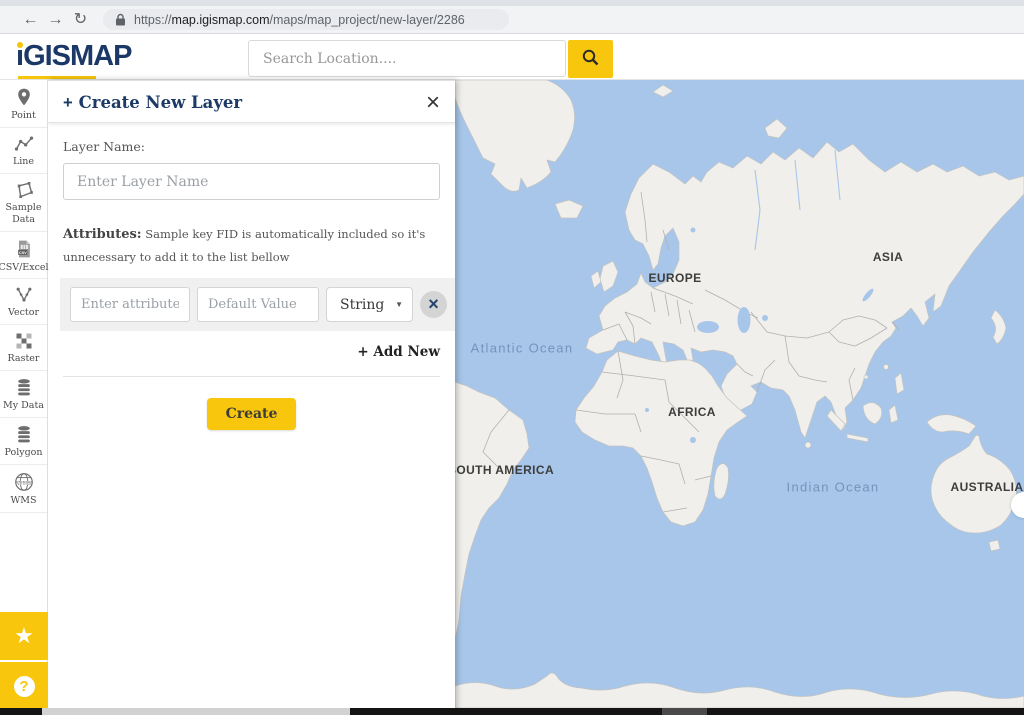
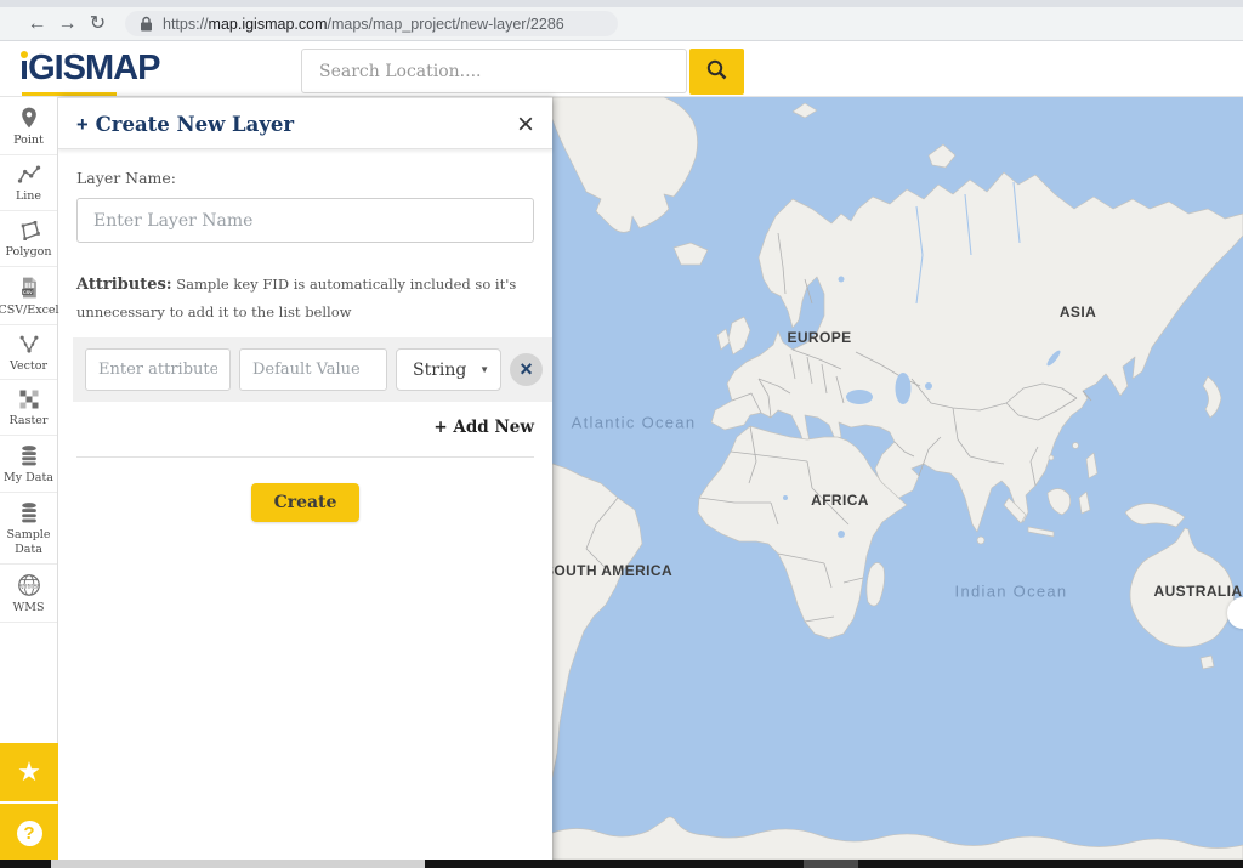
  ←
  →
  ↻
  https://map.igismap.com/maps/map_project/new-layer/2286
  iGISMAP
  Search Location....
  Point
  Line
- Sample Data
+ Polygon
  CSV/Excel
  Vector
  Raster
  My Data
- Polygon
+ Sample Data
  WMS
  ★
  ?
  + Create New Layer
  ×
  Layer Name:
  Enter Layer Name
  Attributes: Sample key FID is automatically included so it's unnecessary to add it to the list bellow
  Enter attribute
  Default Value
  String
  ▼
  ×
  + Add New
  Create
  Atlantic Ocean
  EUROPE
  ASIA
  AFRICA
  OUTH AMERICA
  Indian Ocean
  AUSTRALIA
